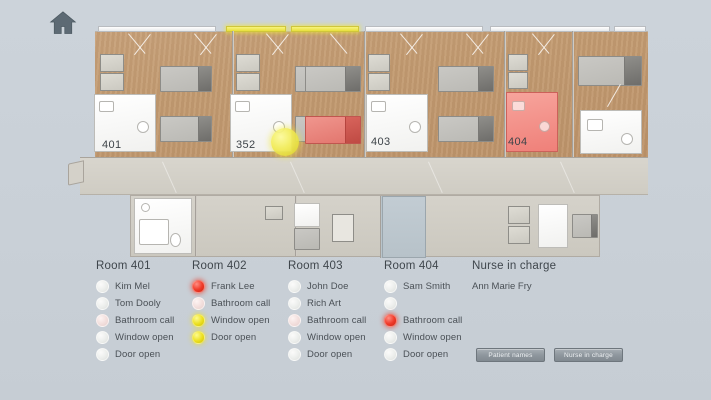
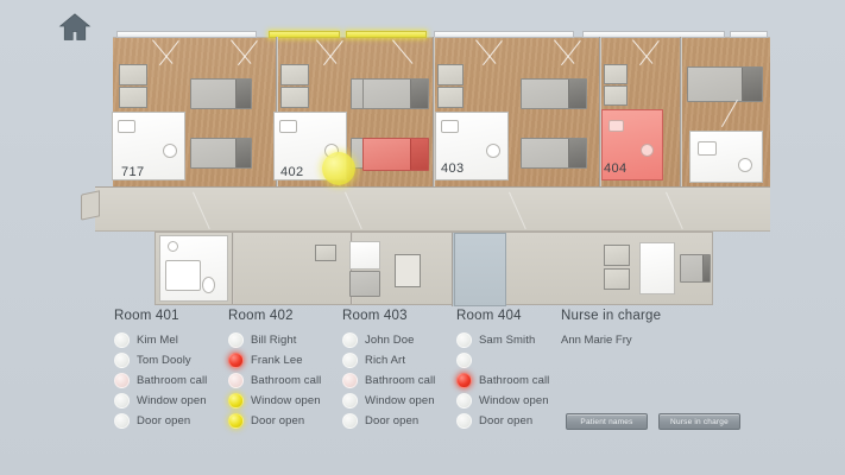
- 401
+ 717
- 352
+ 402
  403
  404
  Room 401
  Kim Mel
  Tom Dooly
  Bathroom call
  Window open
  Door open
  Room 402
+ Bill Right
  Frank Lee
  Bathroom call
  Window open
  Door open
  Room 403
  John Doe
  Rich Art
  Bathroom call
  Window open
  Door open
  Room 404
  Sam Smith
  Bathroom call
  Window open
  Door open
  Nurse in charge
  Ann Marie Fry
